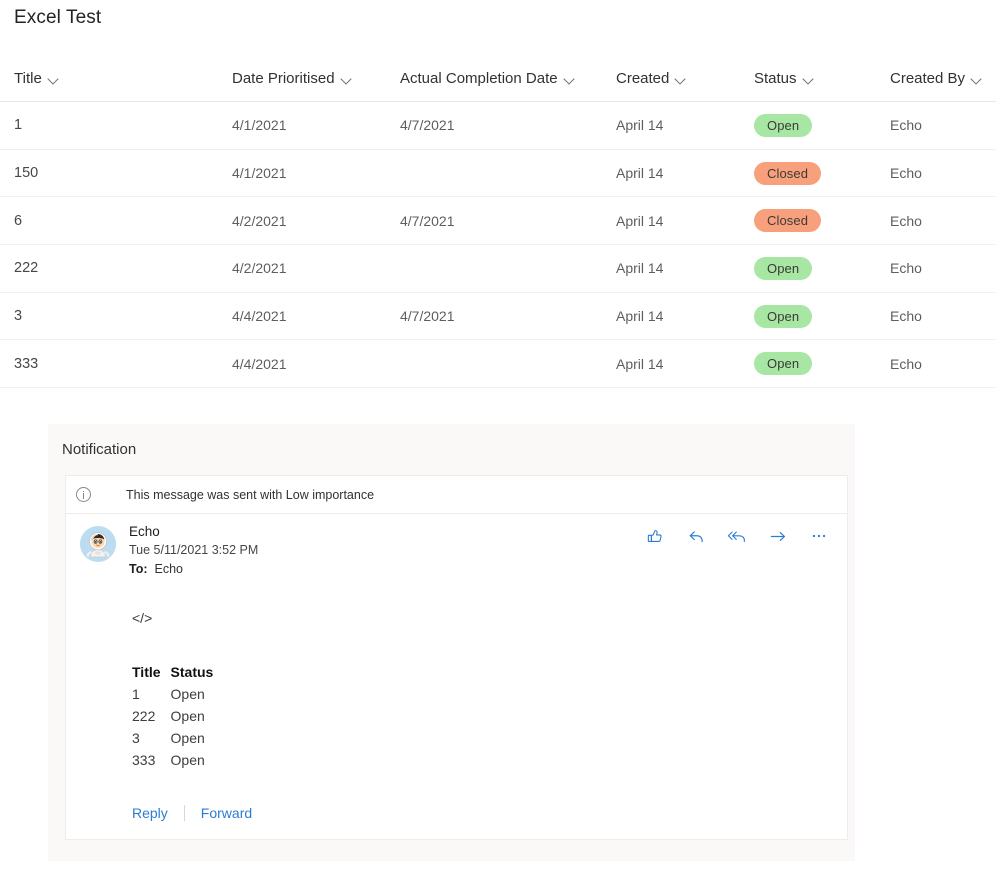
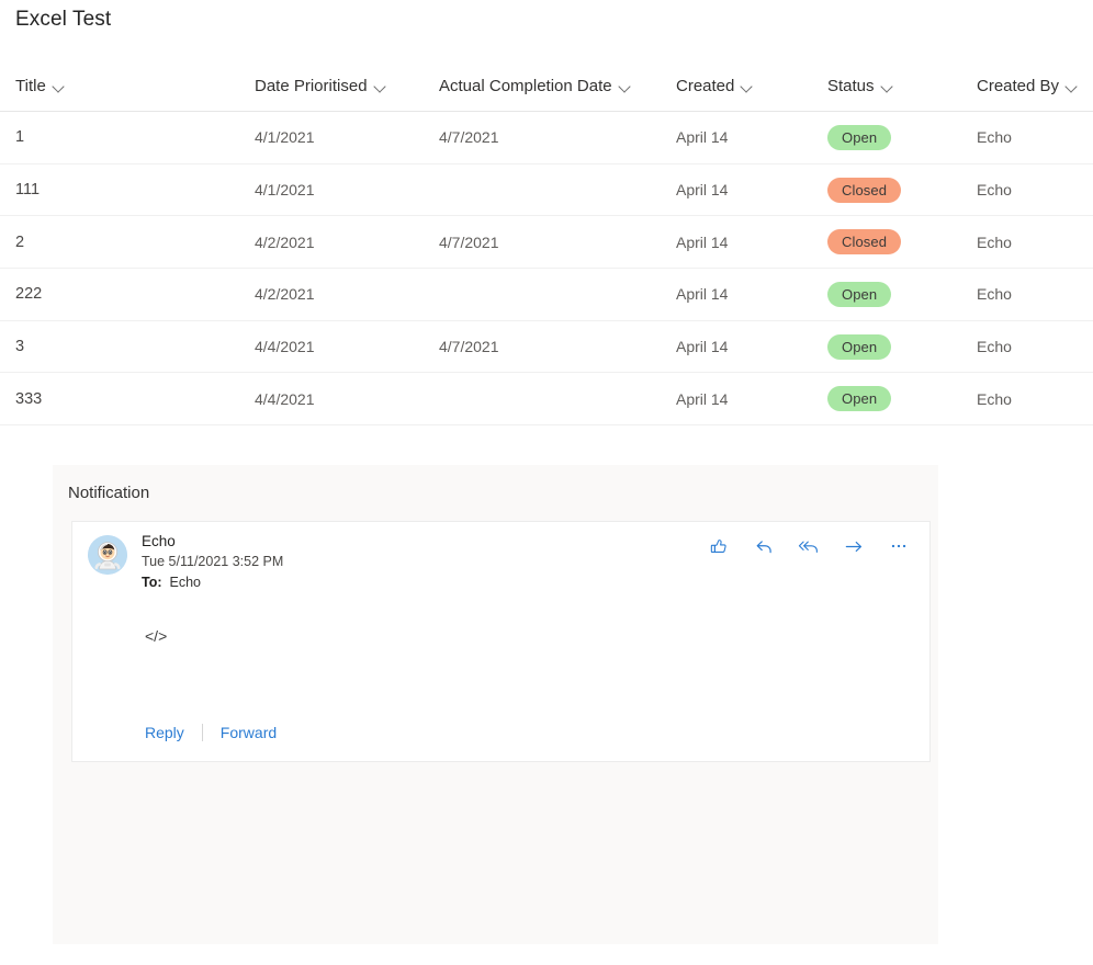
  Excel Test
  Title
  Date Prioritised
  Actual Completion Date
  Created
  Status
  Created By
  1
  4/1/2021
  4/7/2021
  April 14
  Open
  Echo
- 150
+ 111
  4/1/2021
  April 14
  Closed
  Echo
- 6
+ 2
  4/2/2021
  4/7/2021
  April 14
  Closed
  Echo
  222
  4/2/2021
  April 14
  Open
  Echo
  3
  4/4/2021
  4/7/2021
  April 14
  Open
  Echo
  333
  4/4/2021
  April 14
  Open
  Echo
  Notification
- This message was sent with Low importance
  Echo
  Tue 5/11/2021 3:52 PM
  To: Echo
  </>
- Title	Status
- 1	Open
- 222	Open
- 3	Open
- 333	Open
  Reply
  Forward
